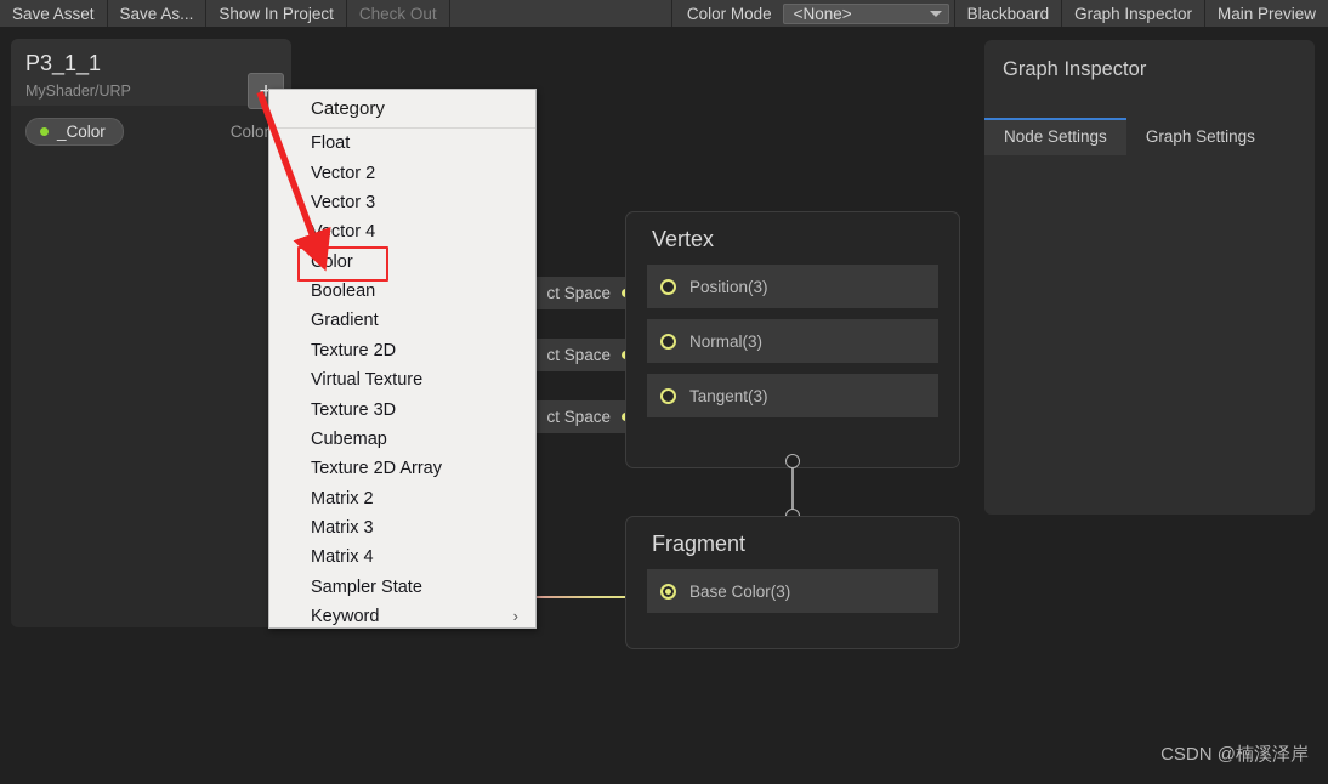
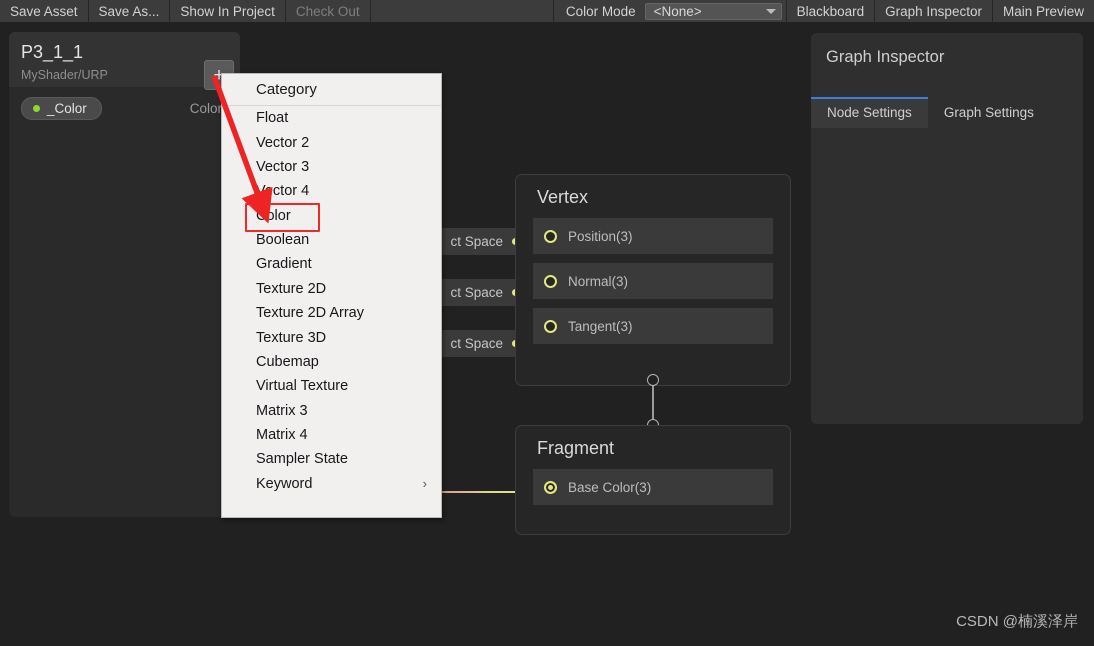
  Save Asset
  Save As...
  Show In Project
  Check Out
  Color Mode
  <None>
  Blackboard
  Graph Inspector
  Main Preview
  ct Space
  ct Space
  ct Space
  Vertex
  Position(3)
  Normal(3)
  Tangent(3)
  Fragment
  Base Color(3)
  P3_1_1
  MyShader/URP
  _Color
  Color
  +
  Graph Inspector
  Node Settings
  Graph Settings
  Category
  Float
  Vector 2
  Vector 3
  Vector 4
  Color
  Boolean
  Gradient
  Texture 2D
- Virtual Texture
+ Texture 2D Array
  Texture 3D
  Cubemap
- Texture 2D Array
+ Virtual Texture
- Matrix 2
  Matrix 3
  Matrix 4
  Sampler State
  Keyword
  ›
  CSDN @楠溪泽岸
